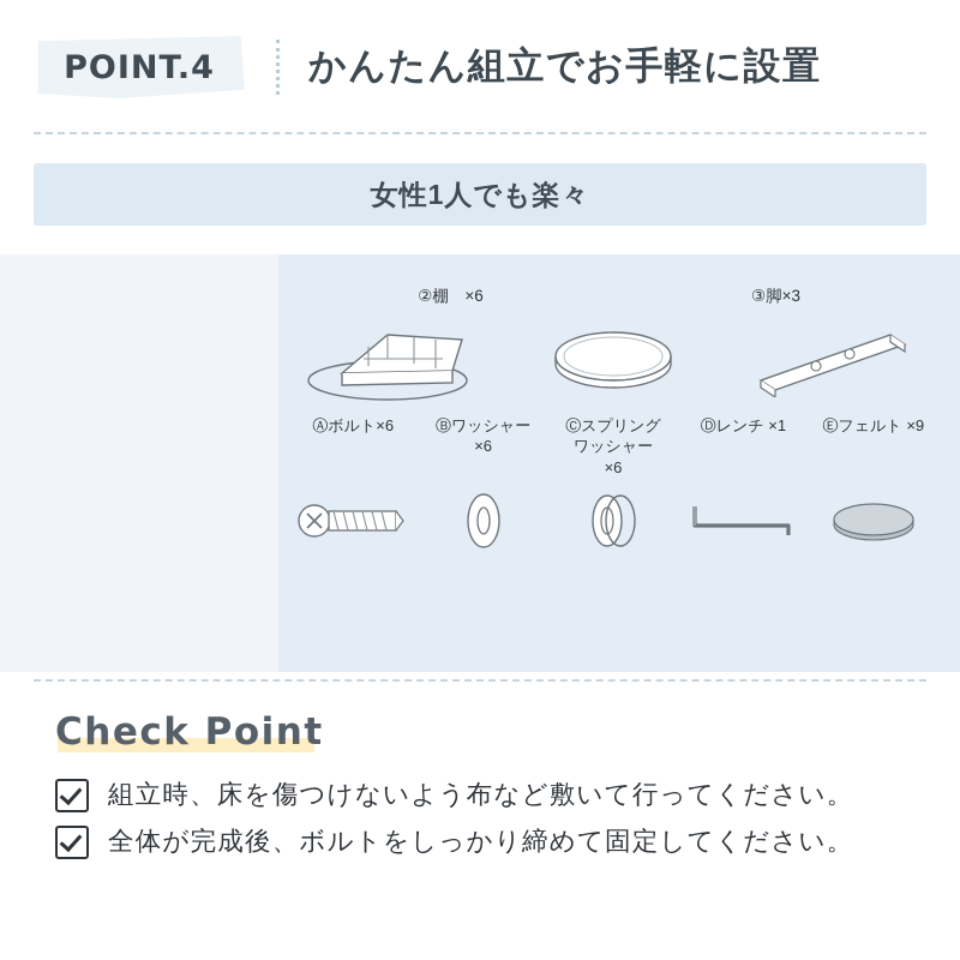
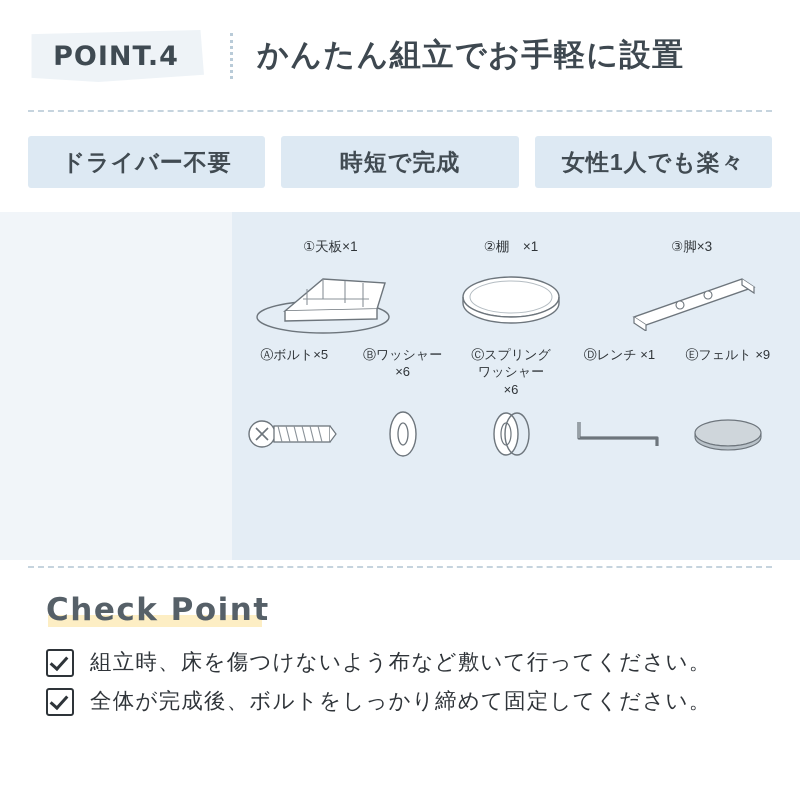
  POINT.4
  かんたん組立でお手軽に設置
+ ドライバー不要
+ 時短で完成
  女性1人でも楽々
+ ①天板×1
- ②棚 ×6
+ ②棚 ×1
  ③脚×3
- Ⓐボルト×6
+ Ⓐボルト×5
  Ⓑワッシャー
  ×6
  Ⓒスプリング
  ワッシャー
  ×6
  Ⓓレンチ ×1
  Ⓔフェルト ×9
  Check Point
  組立時、床を傷つけないよう布など敷いて行ってください。
  全体が完成後、ボルトをしっかり締めて固定してください。
